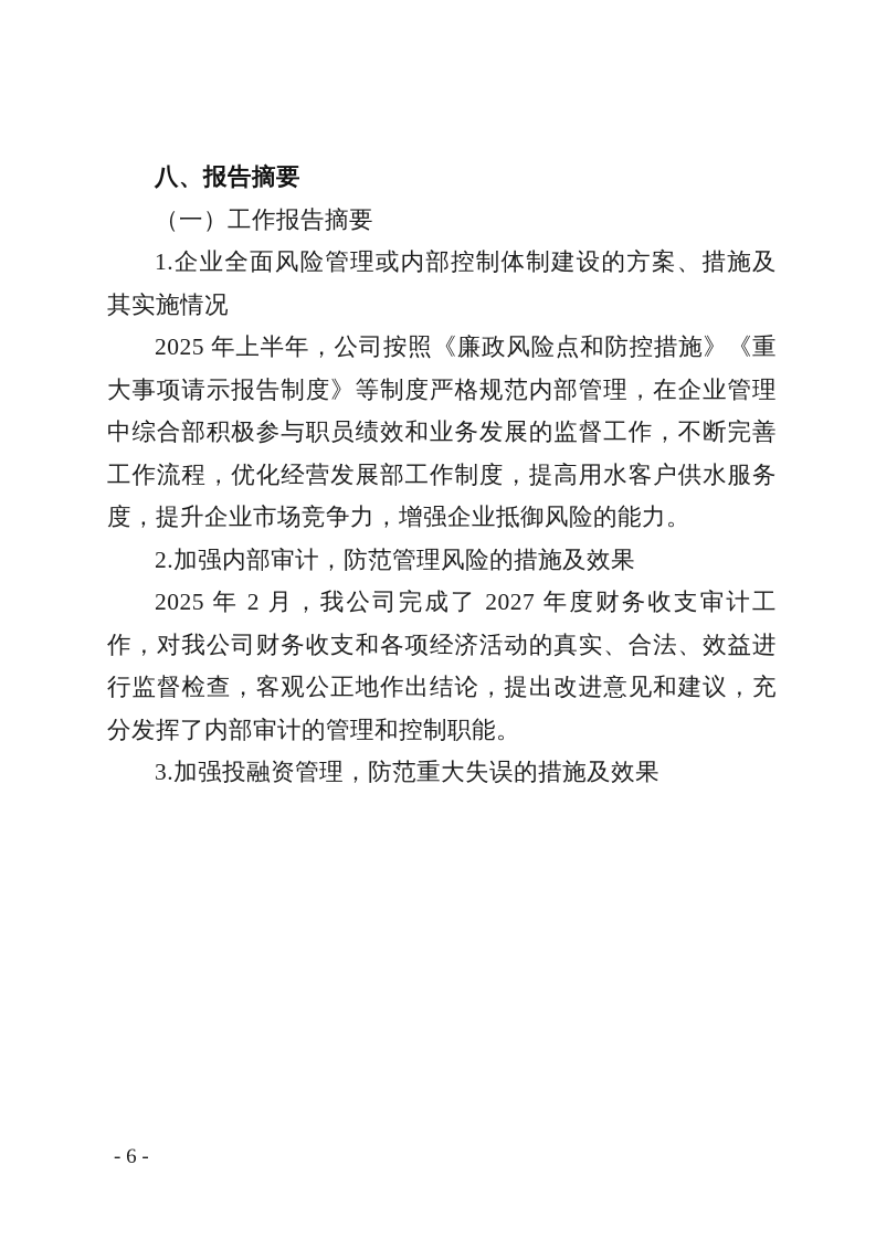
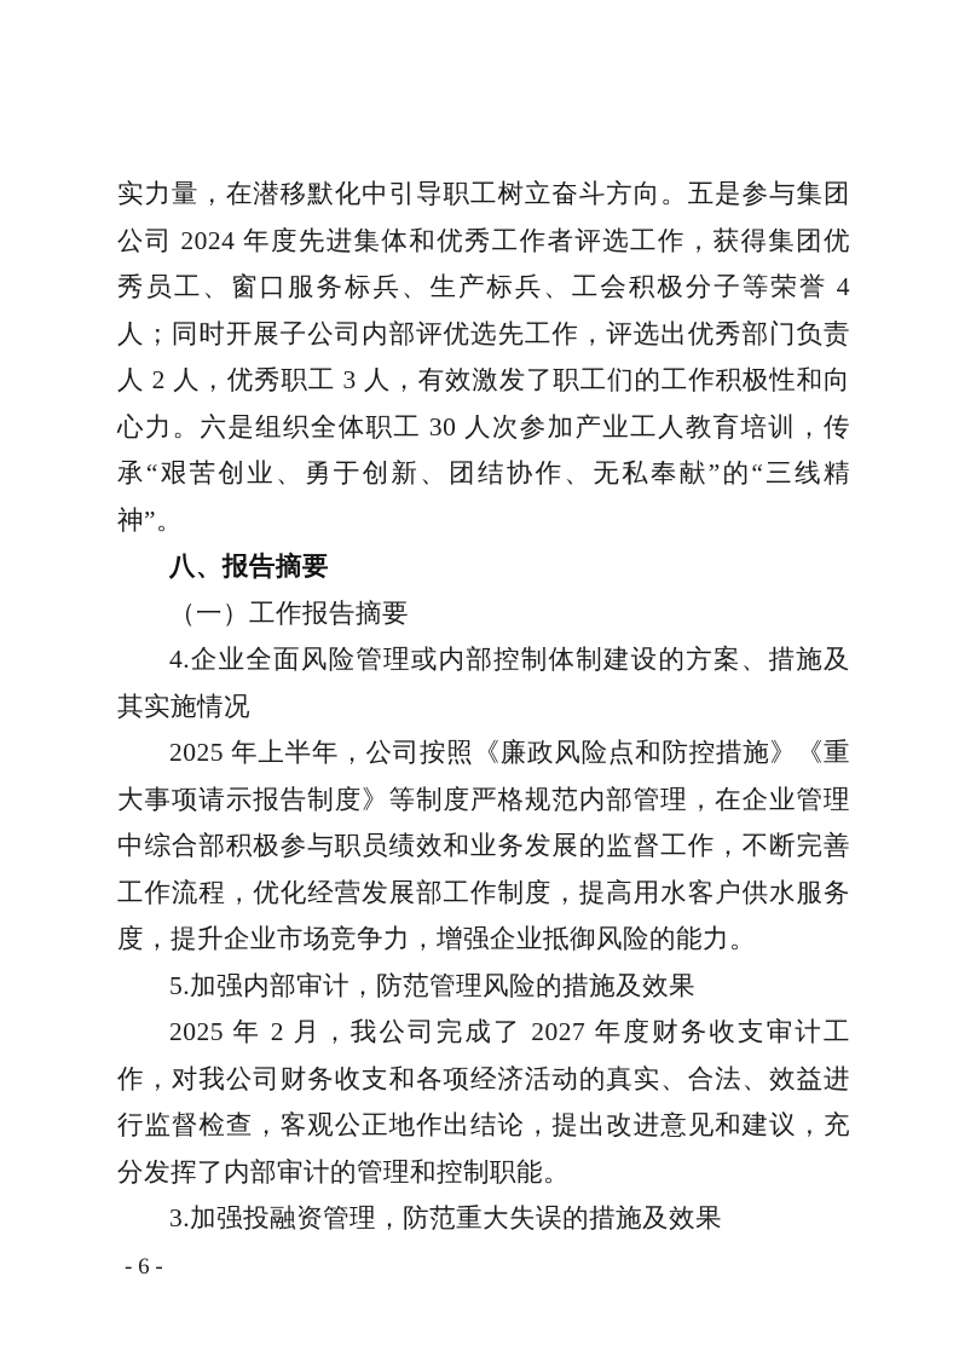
+ 实力量，在潜移默化中引导职工树立奋斗方向。五是参与集团公司 2024 年度先进集体和优秀工作者评选工作，获得集团优秀员工、窗口服务标兵、生产标兵、工会积极分子等荣誉 4 人；同时开展子公司内部评优选先工作，评选出优秀部门负责人 2 人，优秀职工 3 人，有效激发了职工们的工作积极性和向心力。六是组织全体职工 30 人次参加产业工人教育培训，传承“艰苦创业、勇于创新、团结协作、无私奉献”的“三线精神”。
  八、报告摘要
  （一）工作报告摘要
- 1.企业全面风险管理或内部控制体制建设的方案、措施及其实施情况
+ 4.企业全面风险管理或内部控制体制建设的方案、措施及其实施情况
  2025 年上半年，公司按照《廉政风险点和防控措施》《重大事项请示报告制度》等制度严格规范内部管理，在企业管理中综合部积极参与职员绩效和业务发展的监督工作，不断完善工作流程，优化经营发展部工作制度，提高用水客户供水服务度，提升企业市场竞争力，增强企业抵御风险的能力。
- 2.加强内部审计，防范管理风险的措施及效果
+ 5.加强内部审计，防范管理风险的措施及效果
  2025 年 2 月，我公司完成了 2027 年度财务收支审计工作，对我公司财务收支和各项经济活动的真实、合法、效益进行监督检查，客观公正地作出结论，提出改进意见和建议，充分发挥了内部审计的管理和控制职能。
  3.加强投融资管理，防范重大失误的措施及效果
  - 6 -
